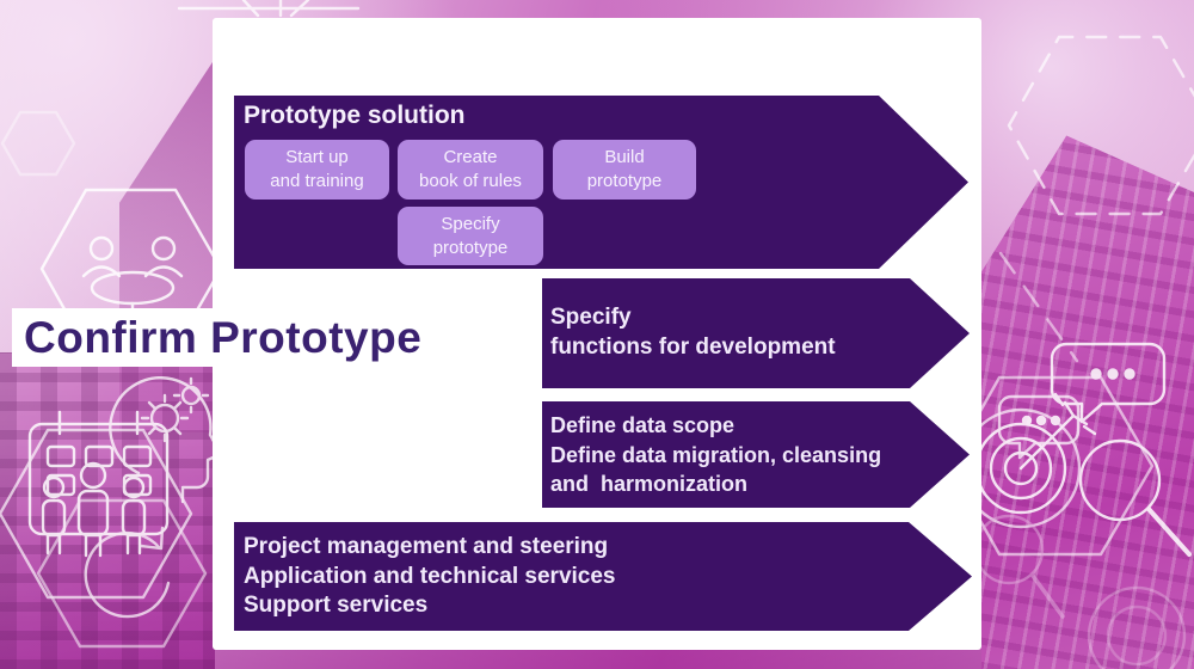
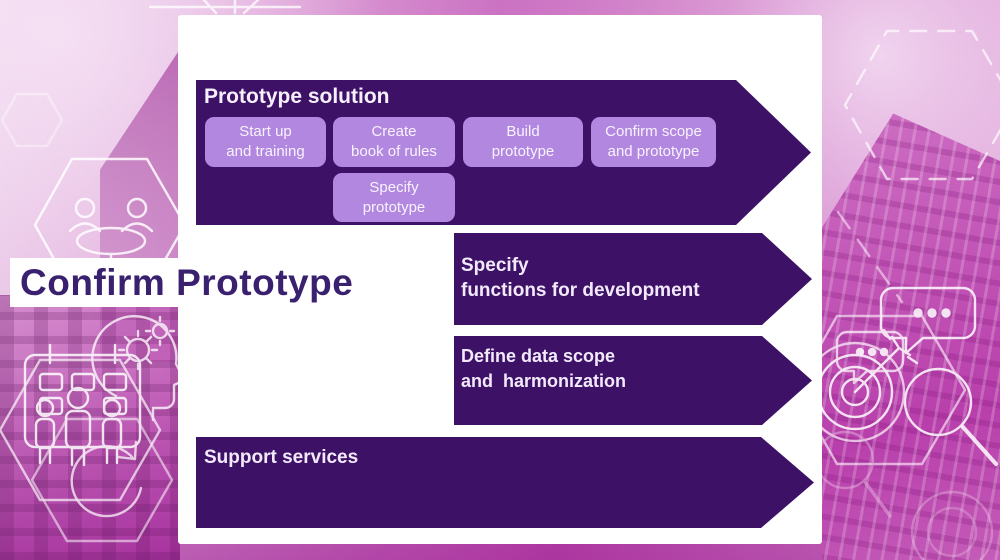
  Prototype solution
  Start up
  and training
  Create
  book of rules
  Build
  prototype
+ Confirm scope
+ and prototype
  Specify
  prototype
  Confirm Prototype
  Specify
  functions for development
  Define data scope
- Define data migration, cleansing
  and harmonization
- Project management and steering
- Application and technical services
  Support services
